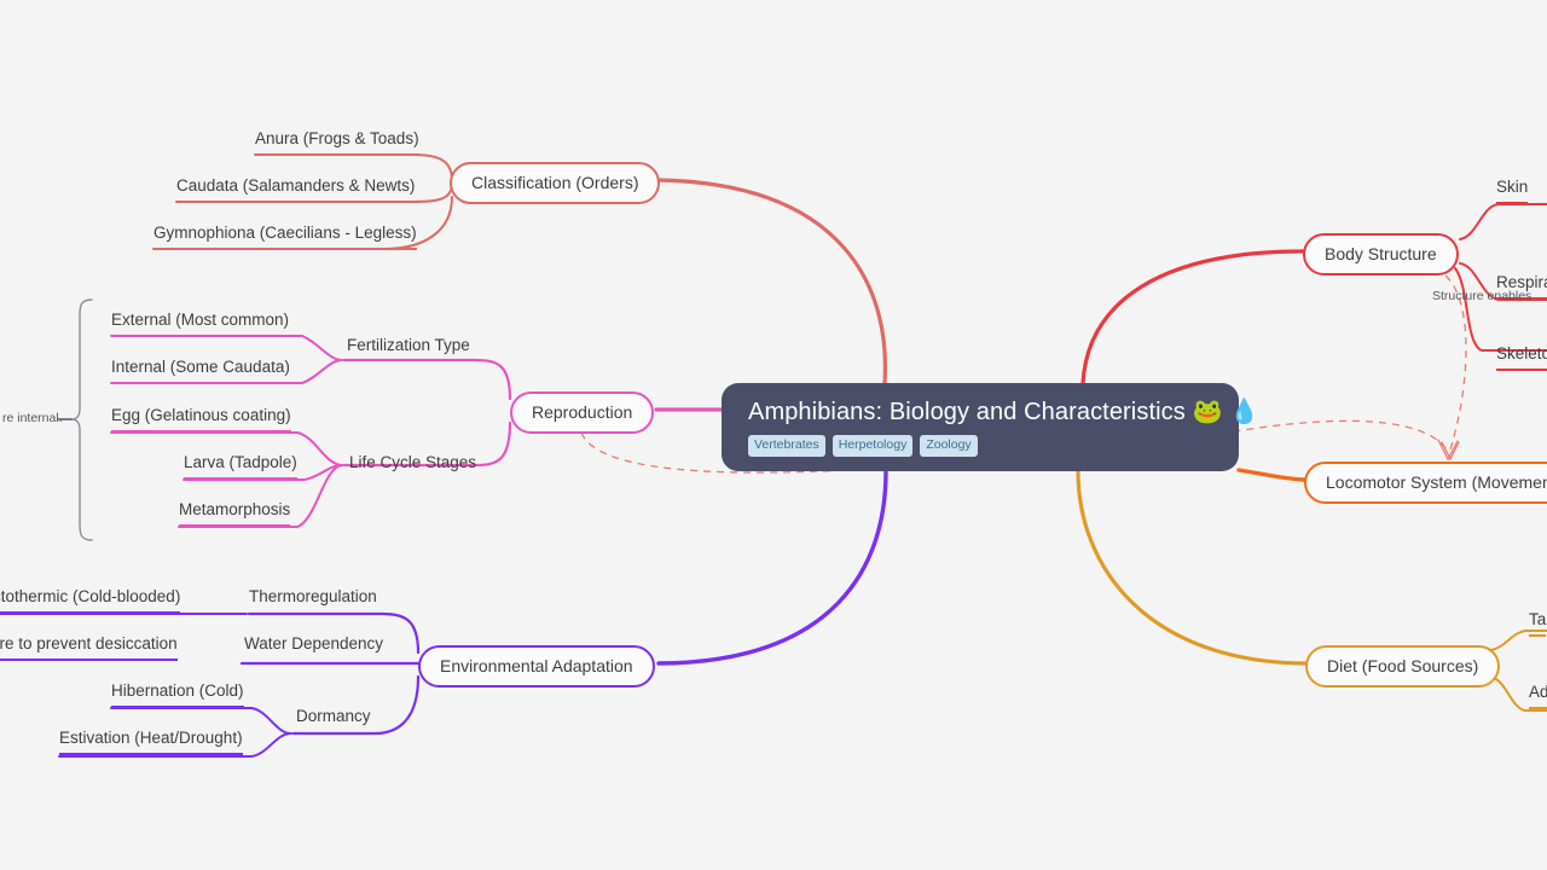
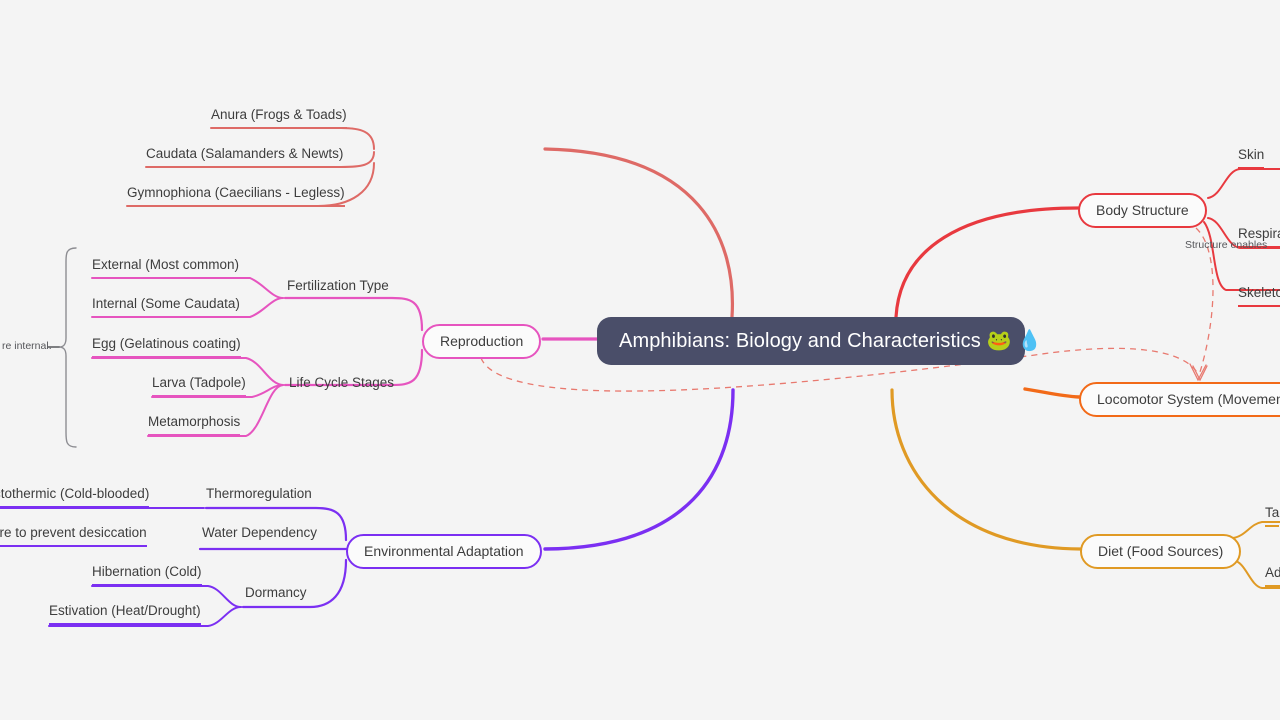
  Amphibians: Biology and Characteristics 🐸 💧
- Vertebrates
- Herpetology
- Zoology
- Classification (Orders)
  Reproduction
  Environmental Adaptation
  Body Structure
  Locomotor System (Moveme
  Diet (Food Sources)
  Anura (Frogs & Toads)
  Caudata (Salamanders & Newts)
  Gymnophiona (Caecilians - Legless)
  Fertilization Type
  Life Cycle Stages
  External (Most common)
  Internal (Some Caudata)
  Egg (Gelatinous coating)
  Larva (Tadpole)
  Metamorphosis
  re internal.
  Thermoregulation
  Water Dependency
  Dormancy
  tothermic (Cold-blooded)
  re to prevent desiccation
  Hibernation (Cold)
  Estivation (Heat/Drought)
  Skin
  Respir
  Skeleto
  Ta
  Ad
  Structure enables
